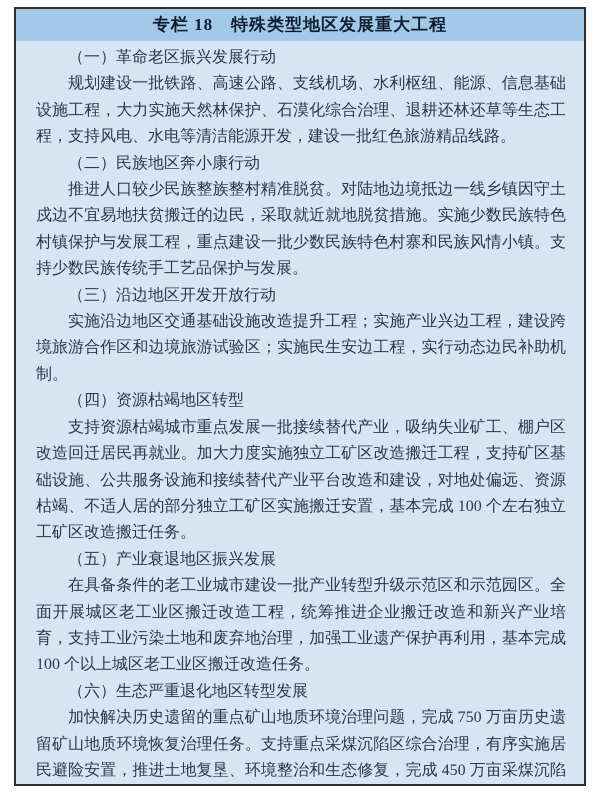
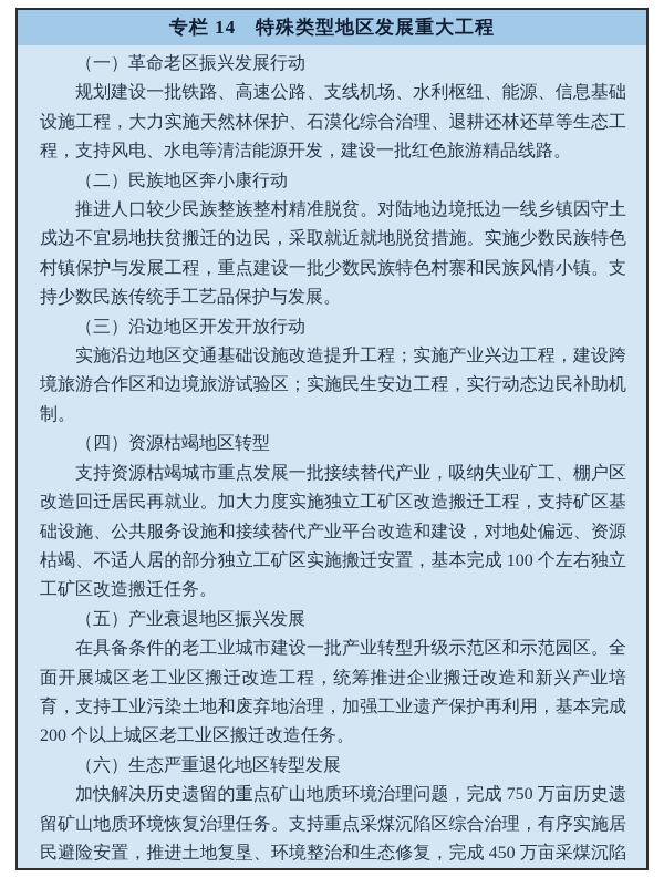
- 专栏 18 特殊类型地区发展重大工程
+ 专栏 14 特殊类型地区发展重大工程
  （一）革命老区振兴发展行动
  规划建设一批铁路、高速公路、支线机场、水利枢纽、能源、信息基础设施工程，大力实施天然林保护、石漠化综合治理、退耕还林还草等生态工程，支持风电、水电等清洁能源开发，建设一批红色旅游精品线路。
  （二）民族地区奔小康行动
  推进人口较少民族整族整村精准脱贫。对陆地边境抵边一线乡镇因守土戍边不宜易地扶贫搬迁的边民，采取就近就地脱贫措施。实施少数民族特色村镇保护与发展工程，重点建设一批少数民族特色村寨和民族风情小镇。支持少数民族传统手工艺品保护与发展。
  （三）沿边地区开发开放行动
  实施沿边地区交通基础设施改造提升工程；实施产业兴边工程，建设跨境旅游合作区和边境旅游试验区；实施民生安边工程，实行动态边民补助机制。
  （四）资源枯竭地区转型
  支持资源枯竭城市重点发展一批接续替代产业，吸纳失业矿工、棚户区改造回迁居民再就业。加大力度实施独立工矿区改造搬迁工程，支持矿区基础设施、公共服务设施和接续替代产业平台改造和建设，对地处偏远、资源枯竭、不适人居的部分独立工矿区实施搬迁安置，基本完成 100 个左右独立工矿区改造搬迁任务。
  （五）产业衰退地区振兴发展
- 在具备条件的老工业城市建设一批产业转型升级示范区和示范园区。全面开展城区老工业区搬迁改造工程，统筹推进企业搬迁改造和新兴产业培育，支持工业污染土地和废弃地治理，加强工业遗产保护再利用，基本完成 100 个以上城区老工业区搬迁改造任务。
+ 在具备条件的老工业城市建设一批产业转型升级示范区和示范园区。全面开展城区老工业区搬迁改造工程，统筹推进企业搬迁改造和新兴产业培育，支持工业污染土地和废弃地治理，加强工业遗产保护再利用，基本完成 200 个以上城区老工业区搬迁改造任务。
  （六）生态严重退化地区转型发展
  加快解决历史遗留的重点矿山地质环境治理问题，完成 750 万亩历史遗留矿山地质环境恢复治理任务。支持重点采煤沉陷区综合治理，有序实施居民避险安置，推进土地复垦、环境整治和生态修复，完成 450 万亩采煤沉陷
